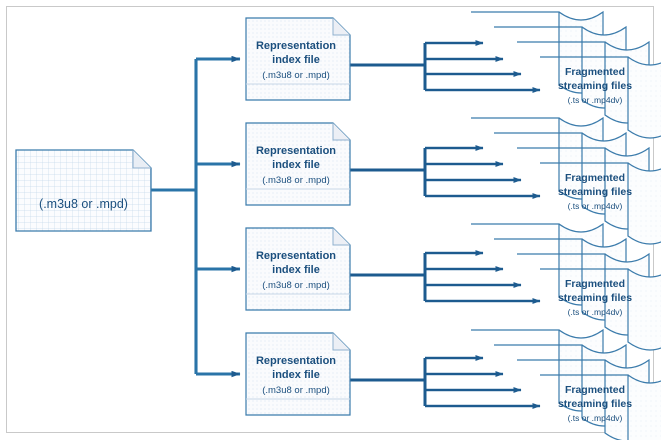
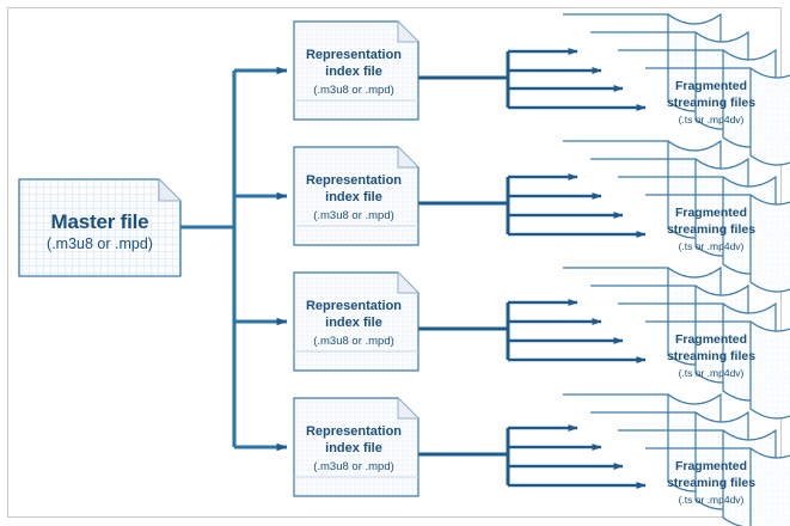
+ Master file
  (.m3u8 or .mpd)
  Representation
  index file
  (.m3u8 or .mpd)
  Representation
  index file
  (.m3u8 or .mpd)
  Representation
  index file
  (.m3u8 or .mpd)
  Representation
  index file
  (.m3u8 or .mpd)
  Fragmented
  streaming files
  (.ts or .mp4dv)
  Fragmented
  streaming files
  (.ts or .mp4dv)
  Fragmented
  streaming files
  (.ts or .mp4dv)
  Fragmented
  streaming files
  (.ts or .mp4dv)
